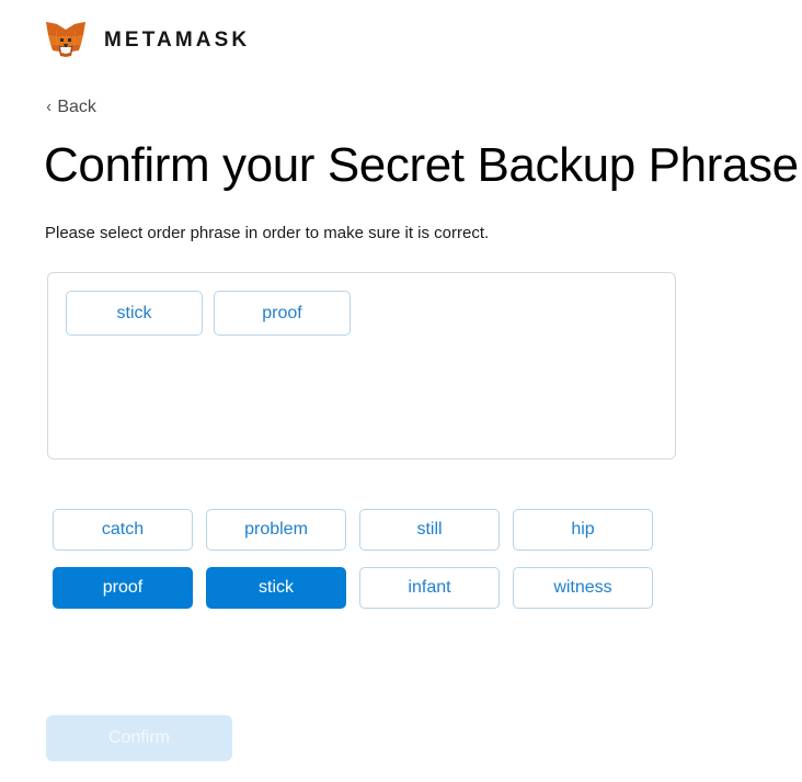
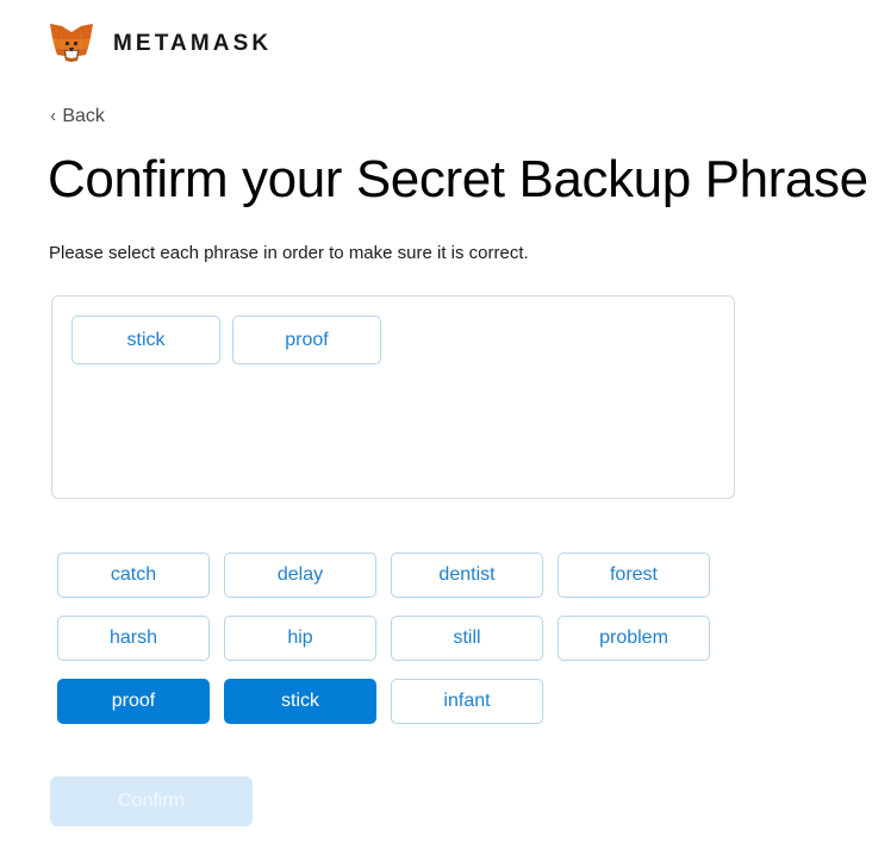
  METAMASK
  ‹
  Back
  Confirm your Secret Backup Phrase
- Please select order phrase in order to make sure it is correct.
+ Please select each phrase in order to make sure it is correct.
  stick
  proof
  catch
+ delay
+ dentist
+ forest
+ harsh
- problem
+ hip
  still
- hip
+ problem
  proof
  stick
  infant
- witness
  Confirm
